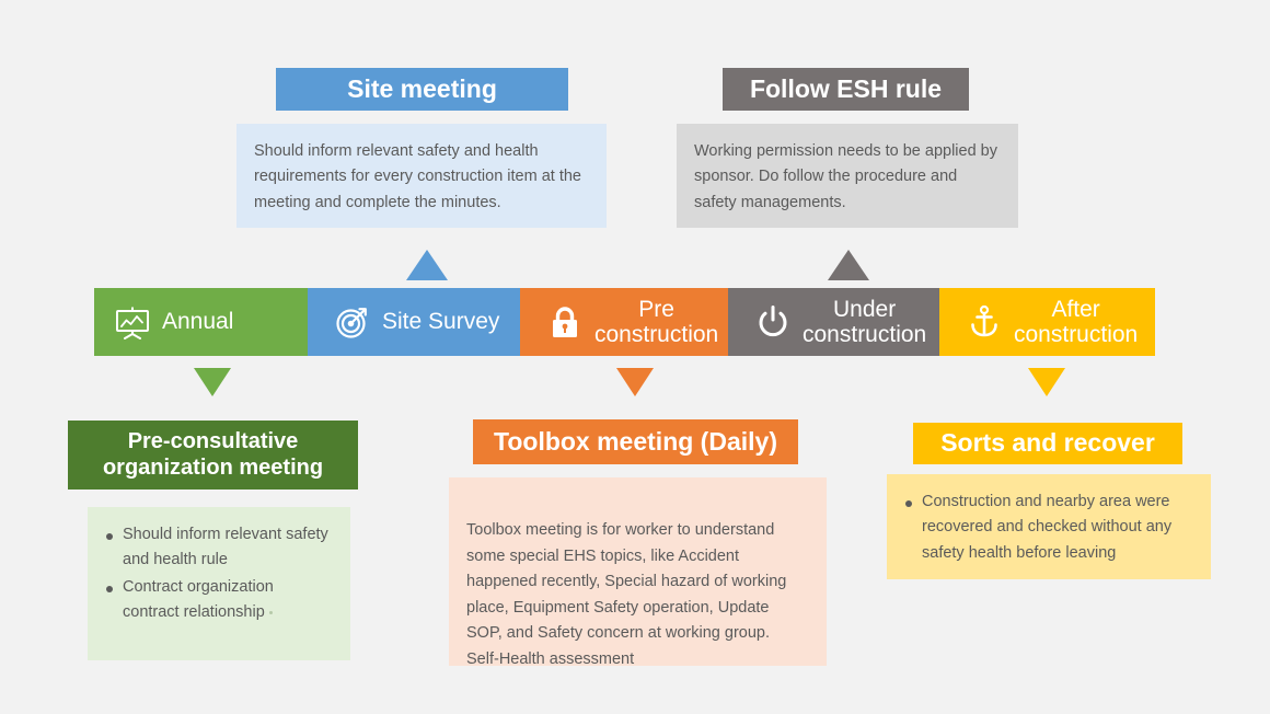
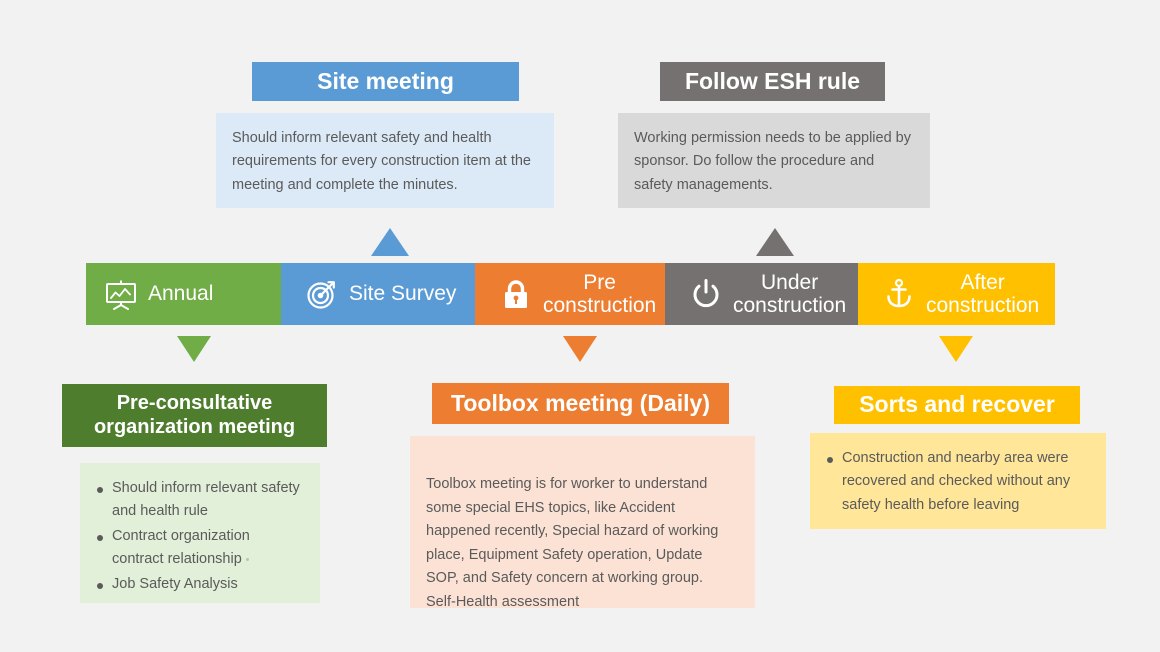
  Site meeting
  Should inform relevant safety and health requirements for every construction item at the meeting and complete the minutes.
  Follow ESH rule
  Working permission needs to be applied by sponsor. Do follow the procedure and safety managements.
  Annual
  Site Survey
  Pre
  construction
  Under
  construction
  After
  construction
  Pre-consultative organization meeting
  Should inform relevant safety and health rule
  Contract organization contract relationship
+ Job Safety Analysis
  Toolbox meeting (Daily)
  Toolbox meeting is for worker to understand some special EHS topics, like Accident happened recently, Special hazard of working place, Equipment Safety operation, Update SOP, and Safety concern at working group.
  Self-Health assessment
  Sorts and recover
  Construction and nearby area were recovered and checked without any safety health before leaving
